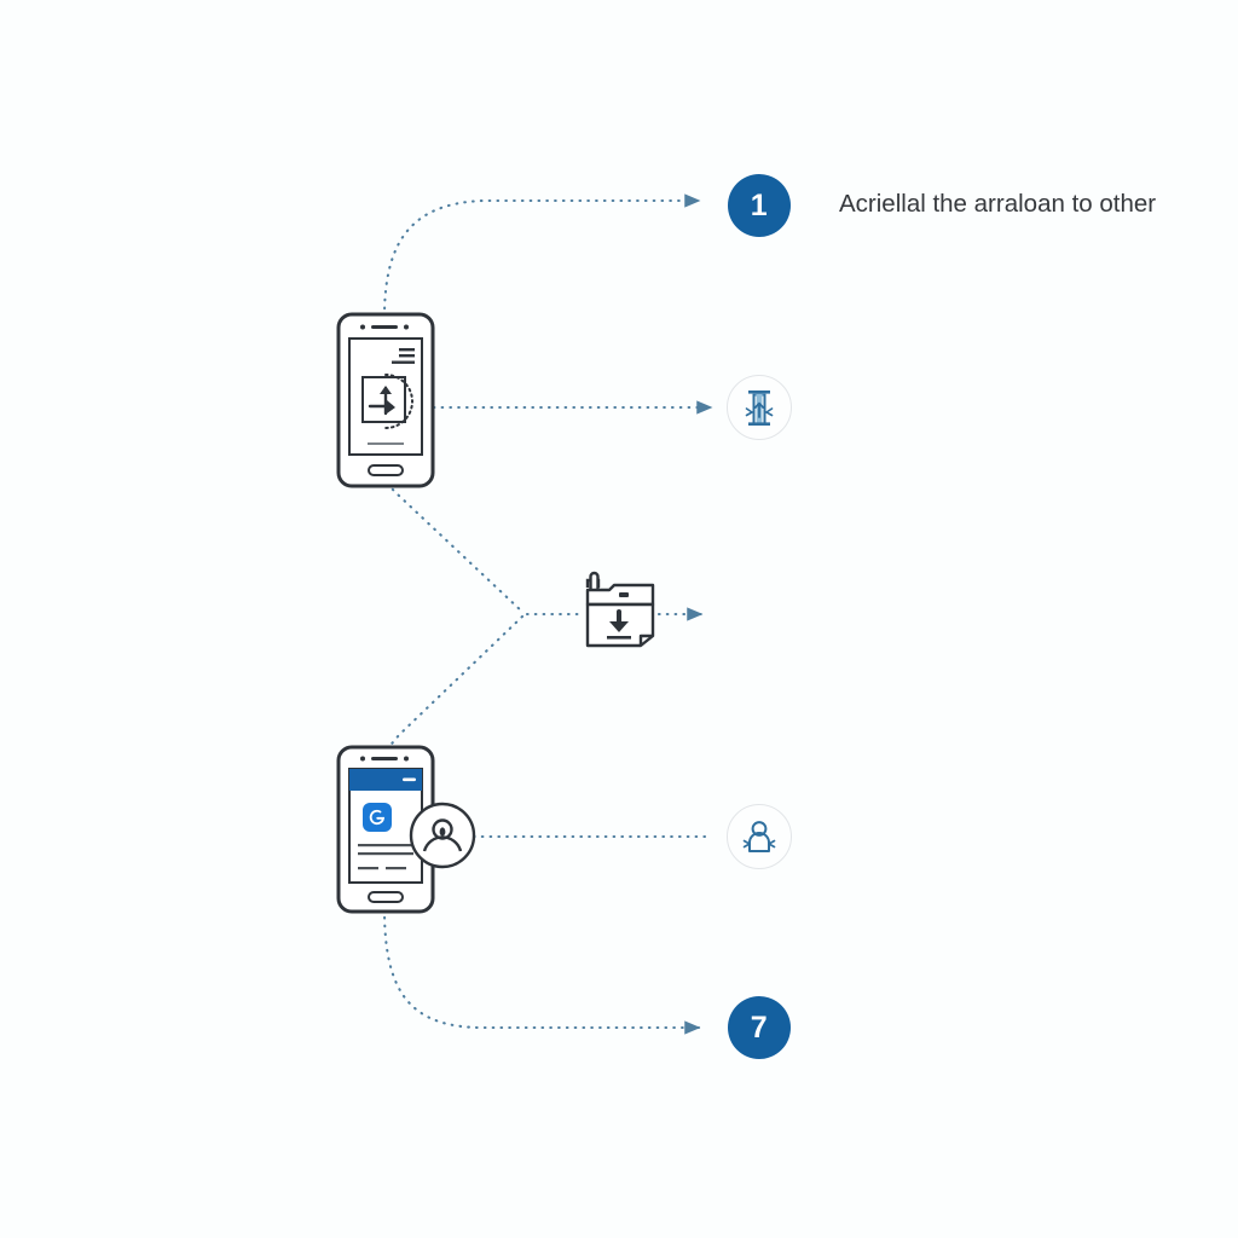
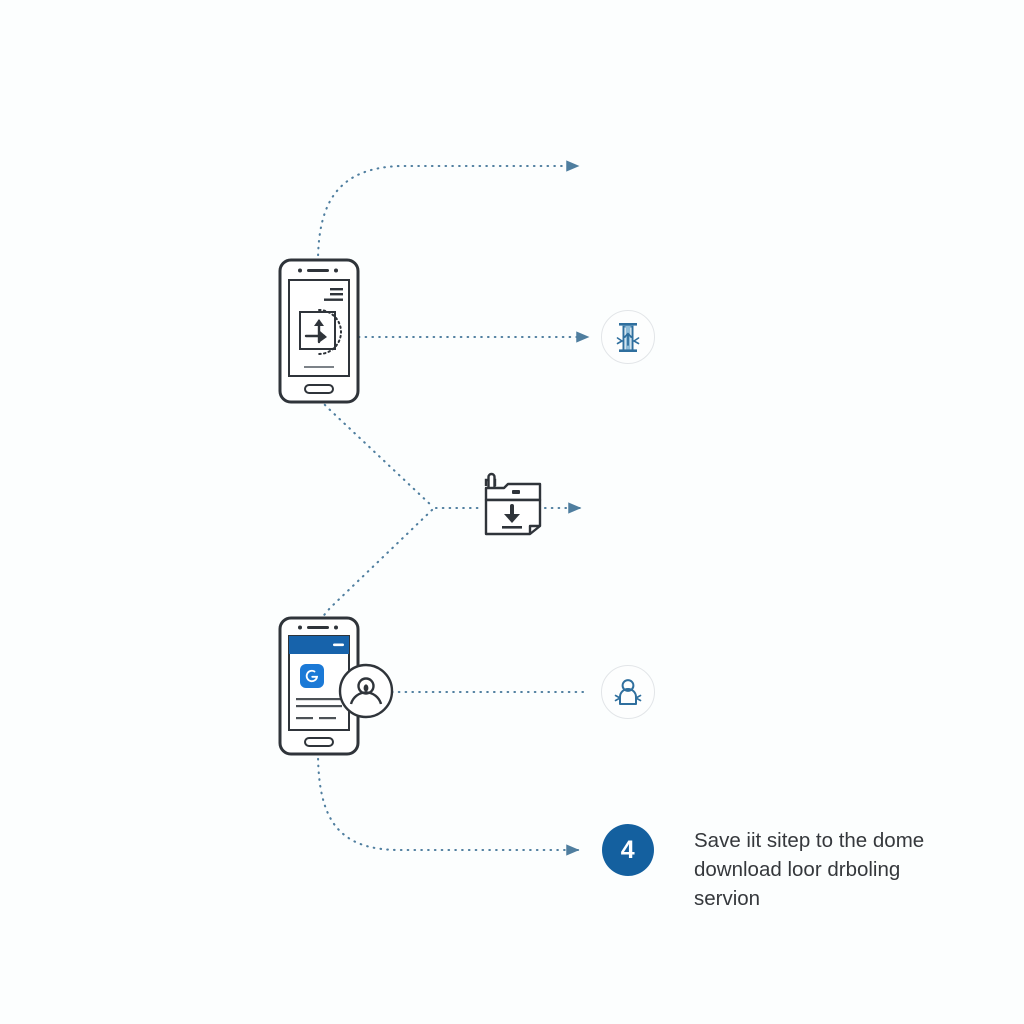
- 1
- Acriellal the arraloan to other
- 7
+ 4
+ Save iit sitep to the dome
+ download loor drboling
+ servion
